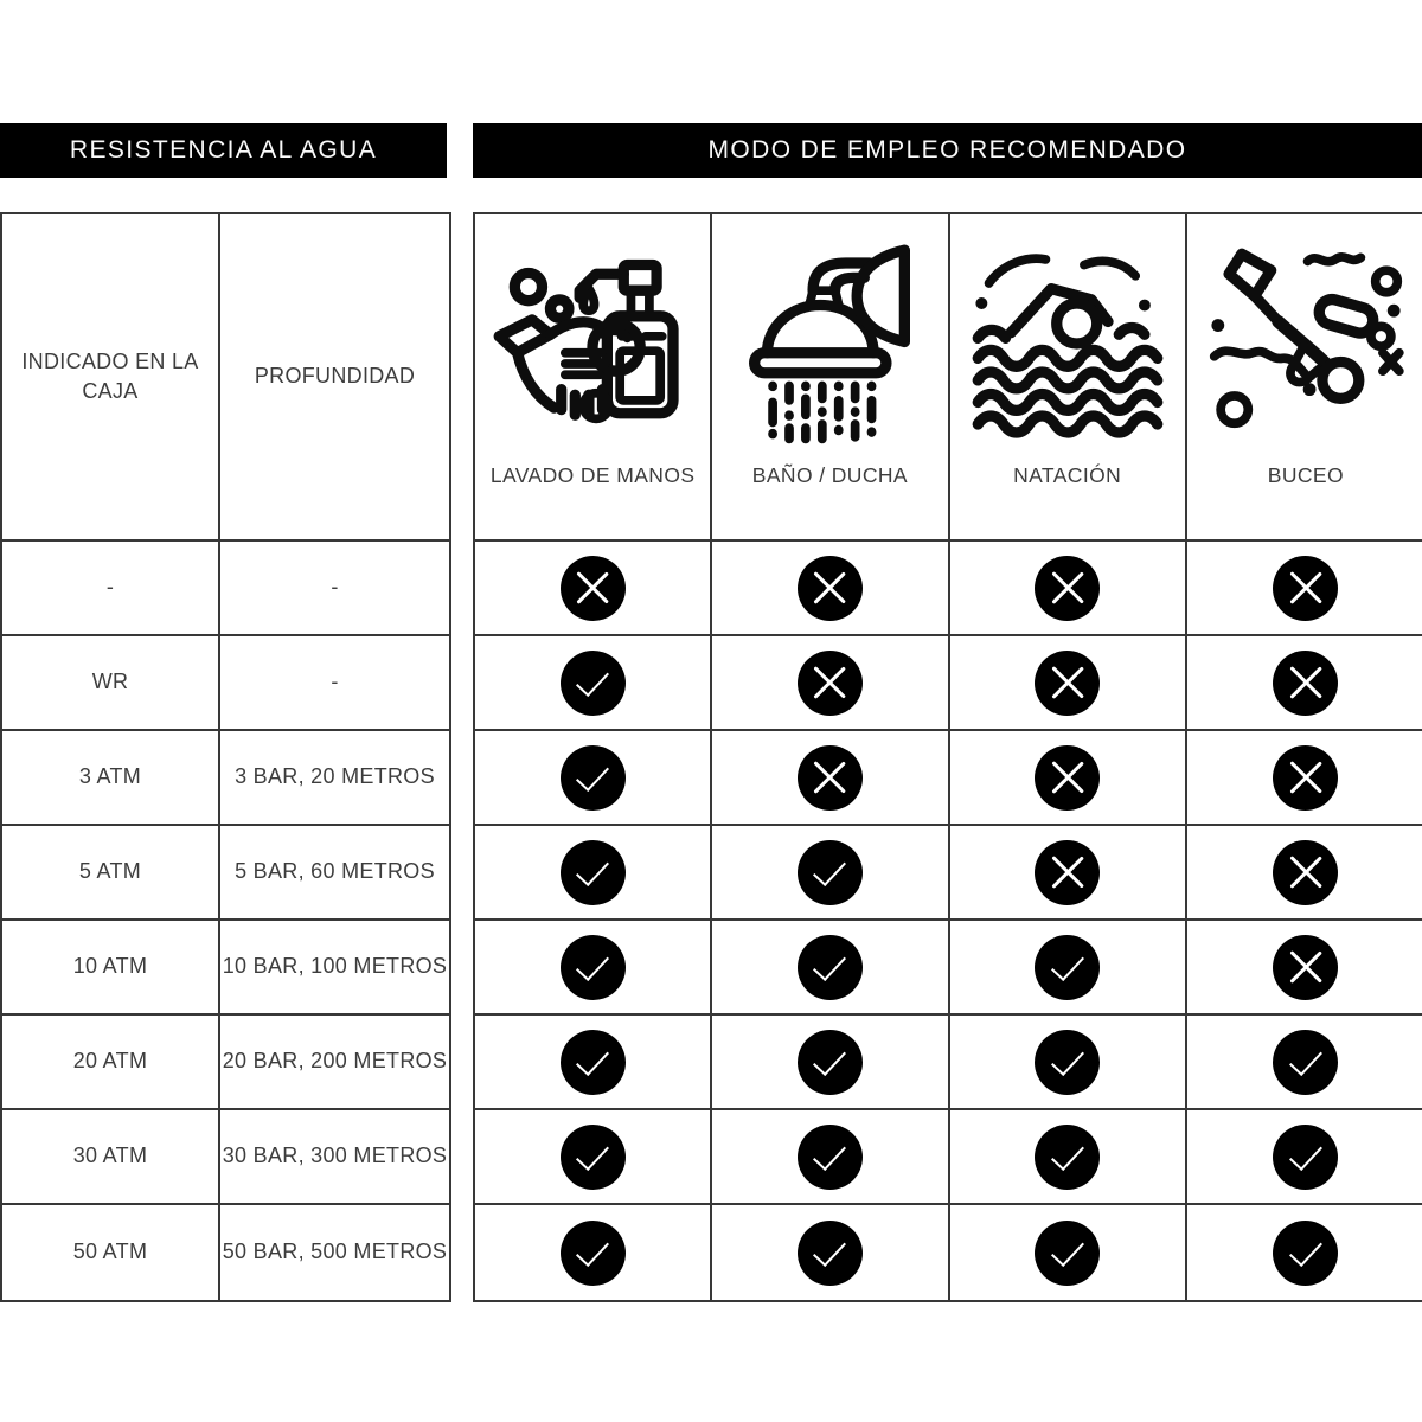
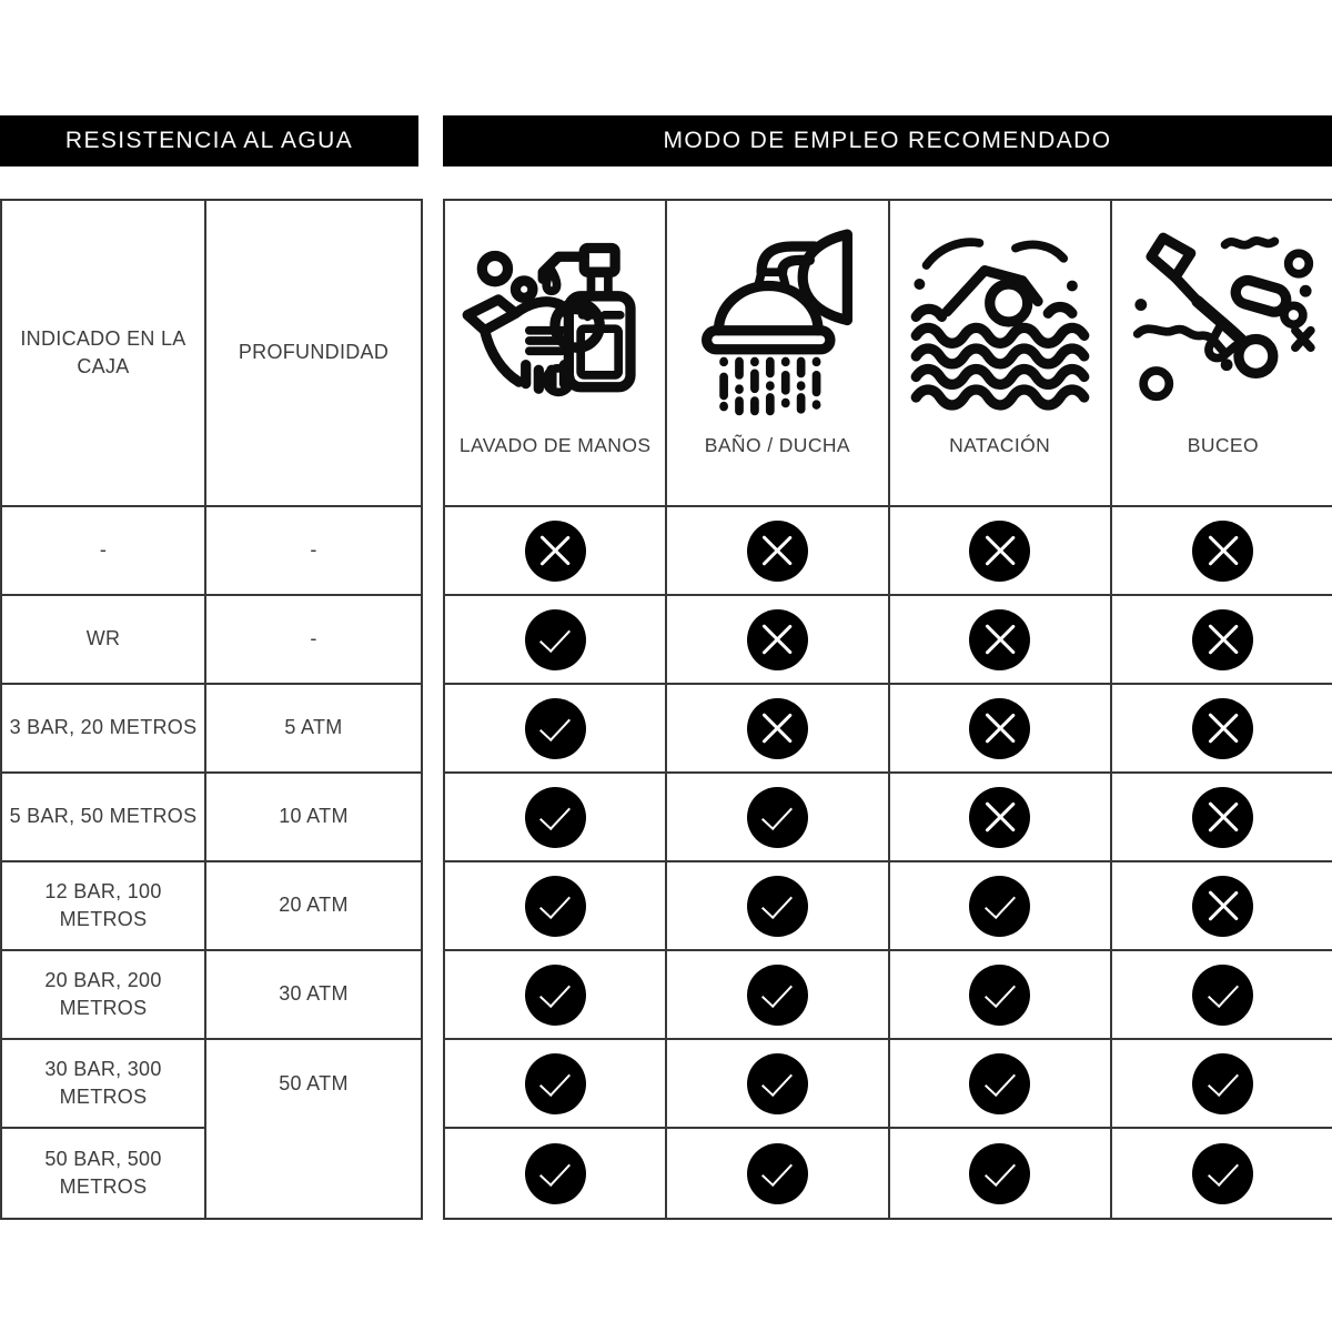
  RESISTENCIA AL AGUA
  MODO DE EMPLEO RECOMENDADO
  INDICADO EN LA
  CAJA
  PROFUNDIDAD
  -
  -
  WR
  -
- 3 ATM
  3 BAR, 20 METROS
  5 ATM
- 5 BAR, 60 METROS
+ 5 BAR, 50 METROS
  10 ATM
- 10 BAR, 100 METROS
+ 12 BAR, 100 METROS
  20 ATM
  20 BAR, 200 METROS
  30 ATM
  30 BAR, 300 METROS
  50 ATM
  50 BAR, 500 METROS
  LAVADO DE MANOS
  BAÑO / DUCHA
  NATACIÓN
  BUCEO
